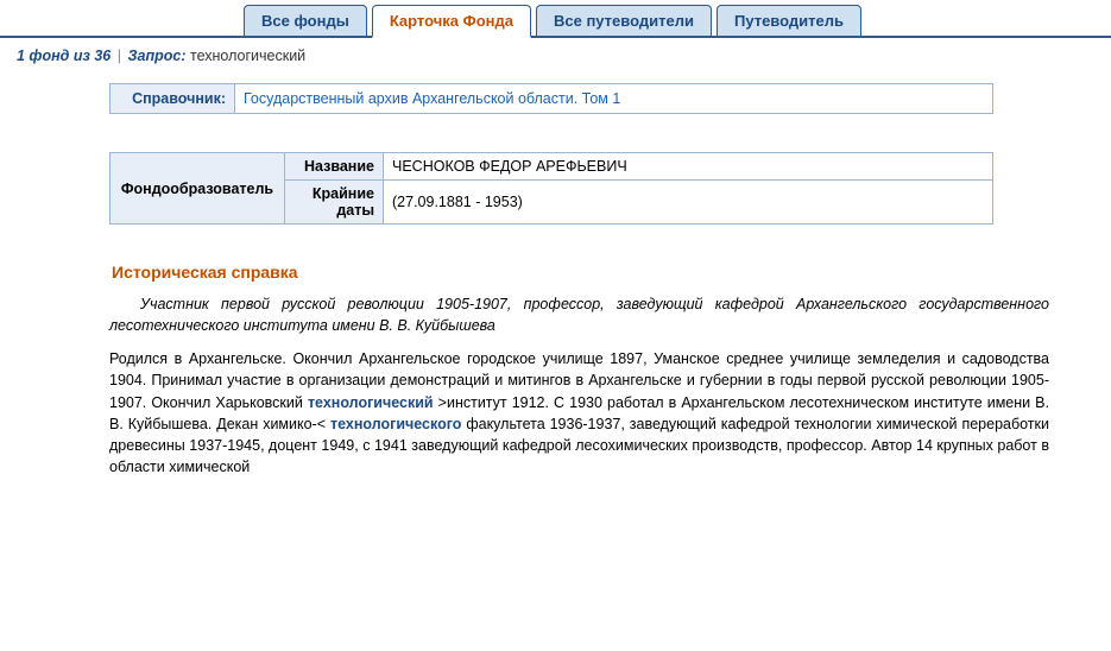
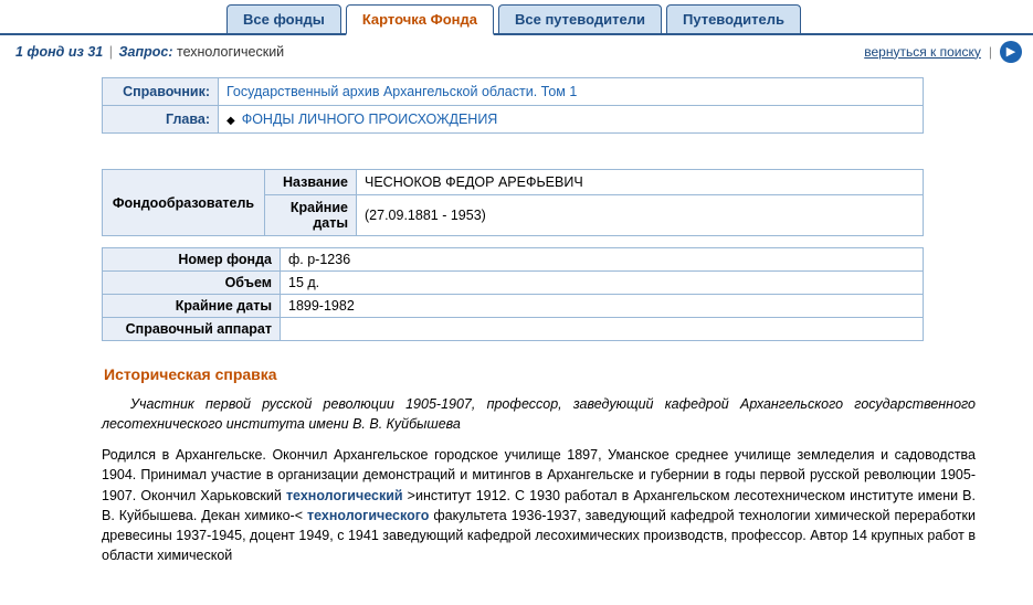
  Все фонды
  Карточка Фонда
  Все путеводители
  Путеводитель
- 1 фонд из 36 | Запрос: технологический
+ 1 фонд из 31 | Запрос: технологический
+ вернуться к поиску
+ |
+ ▶
  Справочник:	Государственный архив Архангельской области. Том 1
+ Глава:	◆ ФОНДЫ ЛИЧНОГО ПРОИСХОЖДЕНИЯ
  Фондообразователь	Название	ЧЕСНОКОВ ФЕДОР АРЕФЬЕВИЧ
  Крайние даты	(27.09.1881 - 1953)
+ Номер фонда	ф. р-1236
+ Объем	15 д.
+ Крайние даты	1899-1982
+ Справочный аппарат
  Историческая справка
  Участник первой русской революции 1905-1907, профессор, заведующий кафедрой Архангельского государственного лесотехнического института имени В. В. Куйбышева
  Родился в Архангельске. Окончил Архангельское городское училище 1897, Уманское среднее училище земледелия и садоводства 1904. Принимал участие в организации демонстраций и митингов в Архангельске и губернии в годы первой русской революции 1905-1907. Окончил Харьковский технологический >институт 1912. С 1930 работал в Архангельском лесотехническом институте имени В. В. Куйбышева. Декан химико-< технологического факультета 1936-1937, заведующий кафедрой технологии химической переработки древесины 1937-1945, доцент 1949, с 1941 заведующий кафедрой лесохимических производств, профессор. Автор 14 крупных работ в области химической
